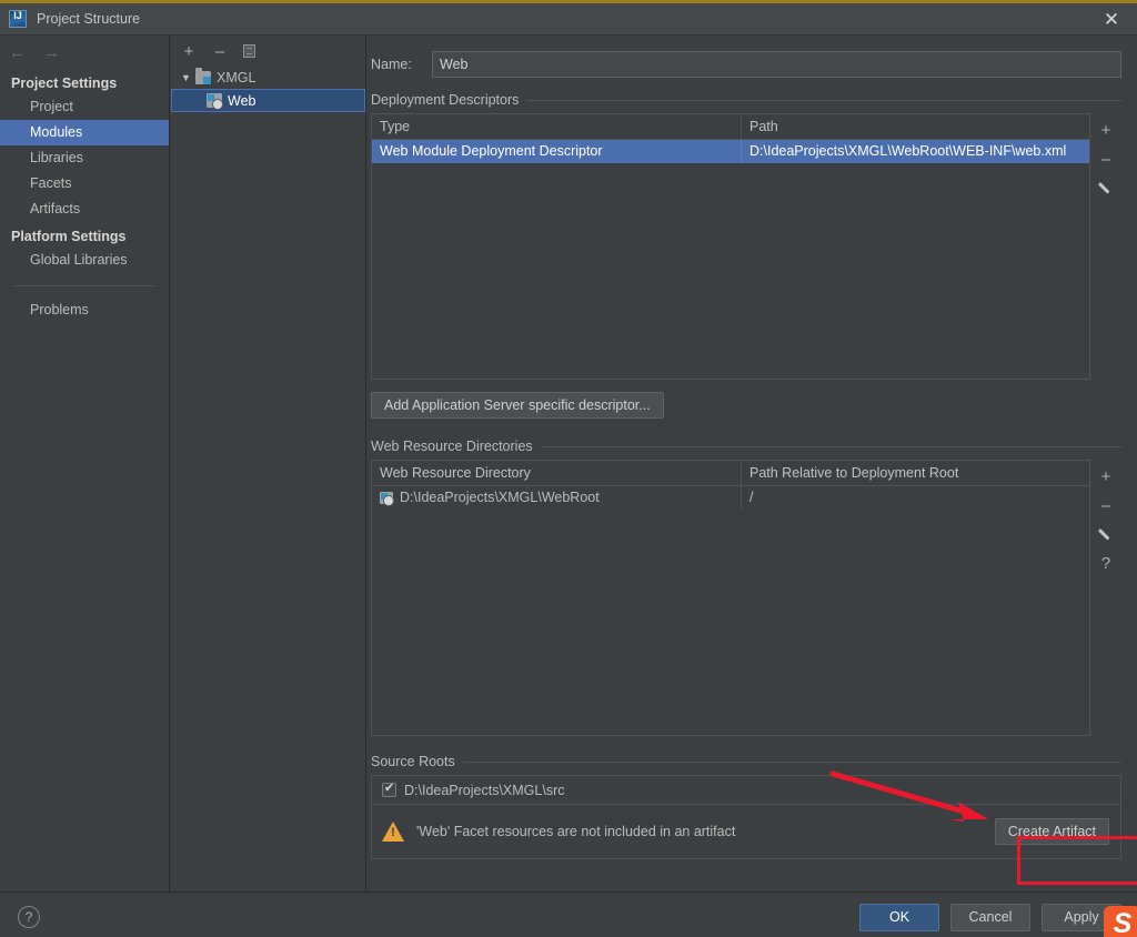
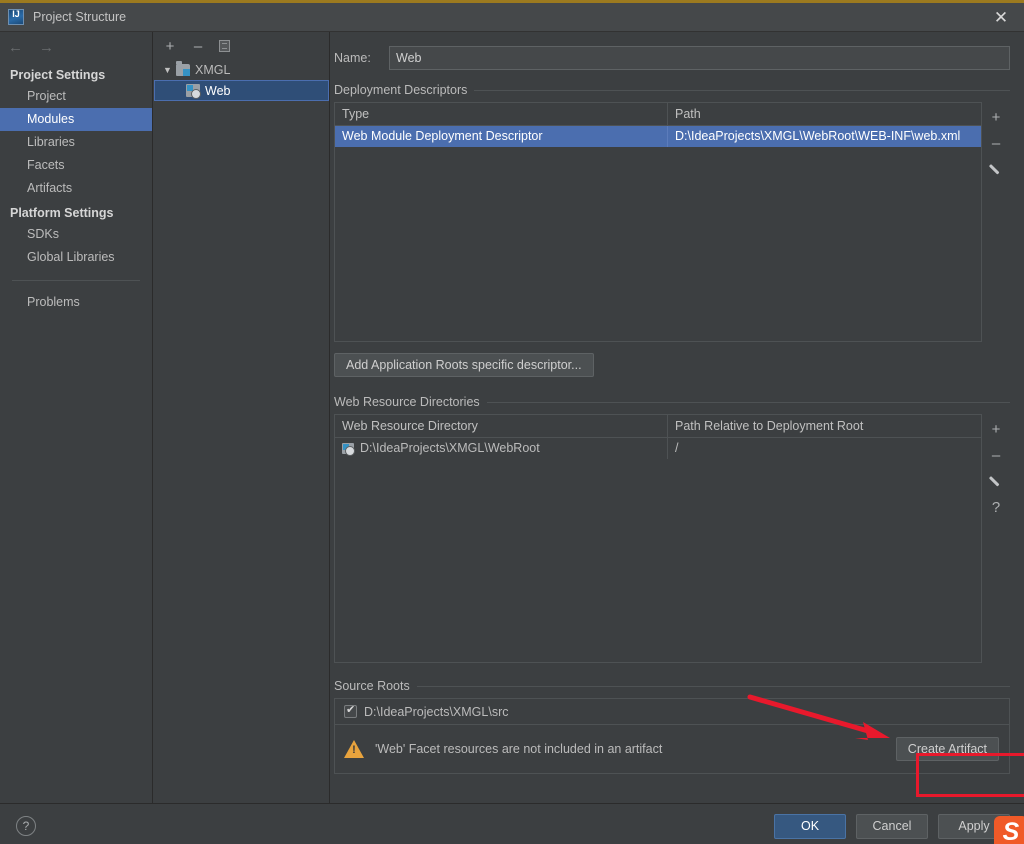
  Project Structure
  ✕
  ←
  →
  Project Settings
  Project
  Modules
  Libraries
  Facets
  Artifacts
  Platform Settings
+ SDKs
  Global Libraries
  Problems
  +
  –
  ▼
  XMGL
  Web
  Name:
  Web
  Deployment Descriptors
  Type
  Path
  Web Module Deployment Descriptor
  D:\IdeaProjects\XMGL\WebRoot\WEB-INF\web.xml
  +
  –
- Add Application Server specific descriptor...
+ Add Application Roots specific descriptor...
  Web Resource Directories
  Web Resource Directory
  Path Relative to Deployment Root
  D:\IdeaProjects\XMGL\WebRoot
  /
  +
  –
  ?
  Source Roots
  D:\IdeaProjects\XMGL\src
  'Web' Facet resources are not included in an artifact
  Create Artifact
  ?
  OK
  Cancel
  Apply
  S
